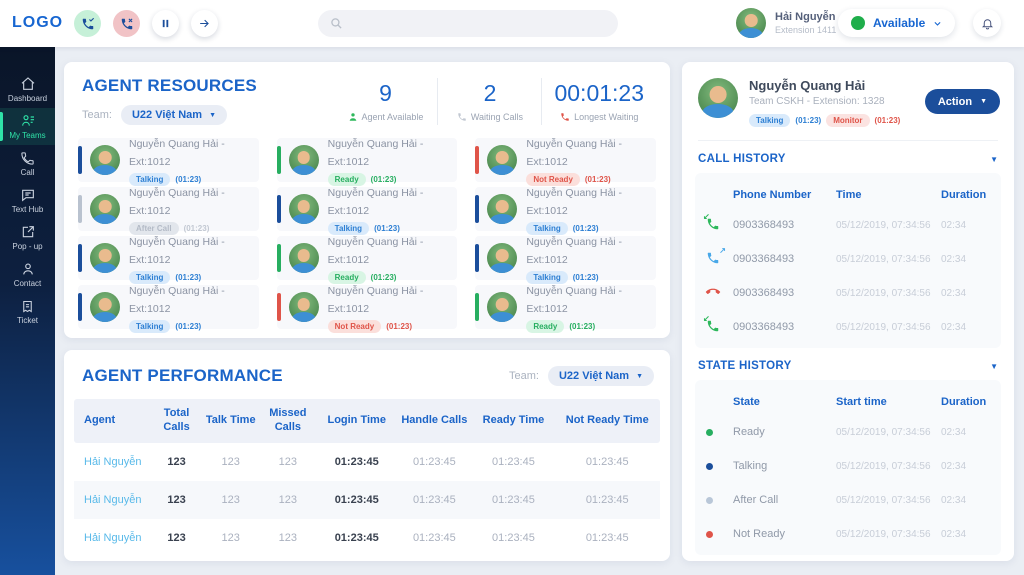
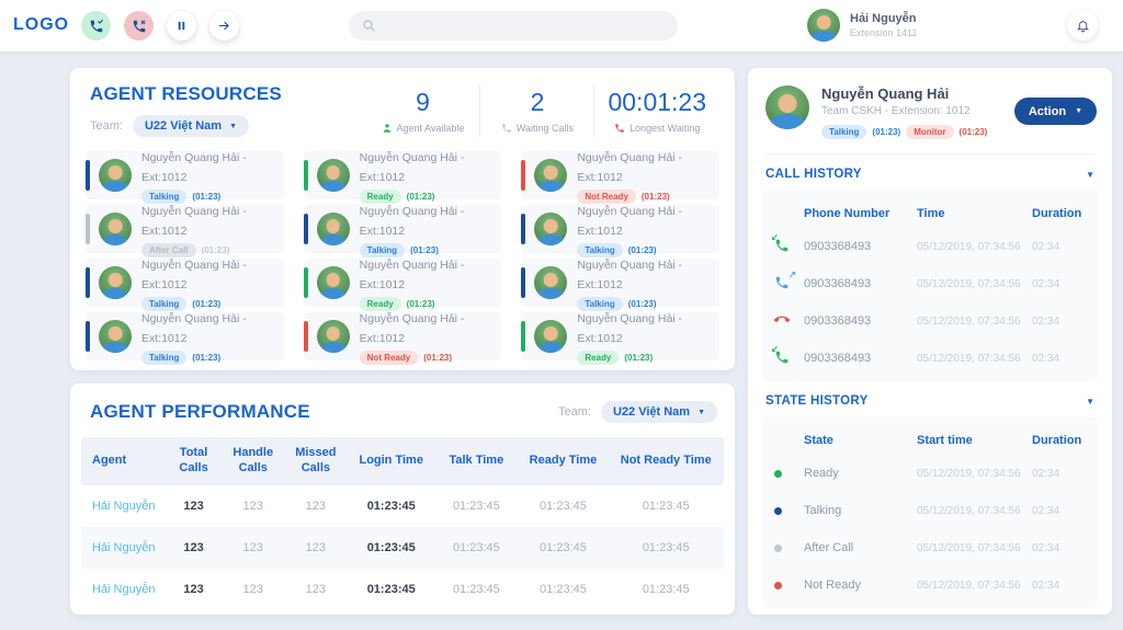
  LOGO
  Hải Nguyễn
  Extension 1411
- Available
- Dashboard
- My Teams
- Call
- Text Hub
- Pop - up
- Contact
- Ticket
  AGENT RESOURCES
  Team:
  U22 Việt Nam
  9
  Agent Available
  2
  Waiting Calls
  00:01:23
  Longest Waiting
  Nguyễn Quang Hải - Ext:1012
  Talking
  (01:23)
  Nguyễn Quang Hải - Ext:1012
  Ready
  (01:23)
  Nguyễn Quang Hải - Ext:1012
  Not Ready
  (01:23)
  Nguyễn Quang Hải - Ext:1012
  After Call
  (01:23)
  Nguyễn Quang Hải - Ext:1012
  Talking
  (01:23)
  Nguyễn Quang Hải - Ext:1012
  Talking
  (01:23)
  Nguyễn Quang Hải - Ext:1012
  Talking
  (01:23)
  Nguyễn Quang Hải - Ext:1012
  Ready
  (01:23)
  Nguyễn Quang Hải - Ext:1012
  Talking
  (01:23)
  Nguyễn Quang Hải - Ext:1012
  Talking
  (01:23)
  Nguyễn Quang Hải - Ext:1012
  Not Ready
  (01:23)
  Nguyễn Quang Hải - Ext:1012
  Ready
  (01:23)
  AGENT PERFORMANCE
  Team:
  U22 Việt Nam
  Agent
  Total Calls
- Talk Time
+ Handle Calls
  Missed Calls
  Login Time
- Handle Calls
+ Talk Time
  Ready Time
  Not Ready Time
  Hải Nguyễn
  123
  123
  123
  01:23:45
  01:23:45
  01:23:45
  01:23:45
  Hải Nguyễn
  123
  123
  123
  01:23:45
  01:23:45
  01:23:45
  01:23:45
  Hải Nguyễn
  123
  123
  123
  01:23:45
  01:23:45
  01:23:45
  01:23:45
  Nguyễn Quang Hải
- Team CSKH - Extension: 1328
+ Team CSKH - Extension: 1012
  Talking
  (01:23)
  Monitor
  (01:23)
  Action
  CALL HISTORY
  ▼
  Phone Number
  Time
  Duration
  ↙
  0903368493
  05/12/2019, 07:34:56
  02:34
  ↗
  0903368493
  05/12/2019, 07:34:56
  02:34
  0903368493
  05/12/2019, 07:34:56
  02:34
  ↙
  0903368493
  05/12/2019, 07:34:56
  02:34
  STATE HISTORY
  ▼
  State
  Start time
  Duration
  Ready
  05/12/2019, 07:34:56
  02:34
  Talking
  05/12/2019, 07:34:56
  02:34
  After Call
  05/12/2019, 07:34:56
  02:34
  Not Ready
  05/12/2019, 07:34:56
  02:34
